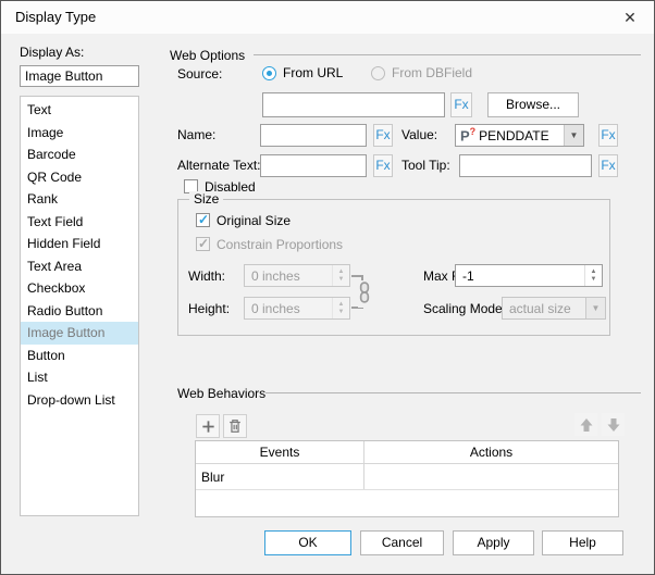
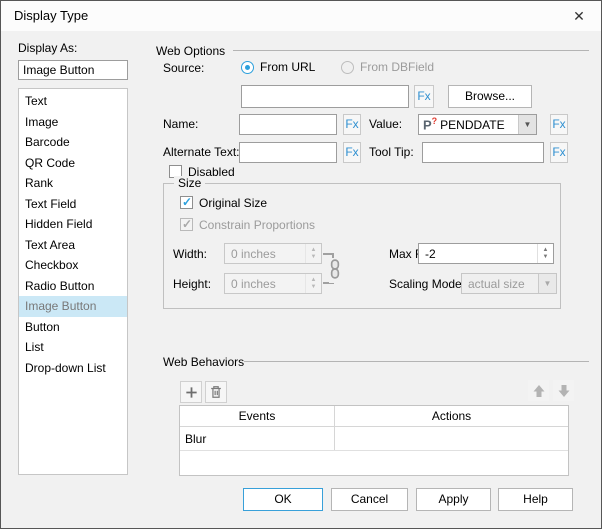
  Display Type
  ✕
  Display As:
  Image Button
  Text
  Image
  Barcode
  QR Code
  Rank
  Text Field
  Hidden Field
  Text Area
  Checkbox
  Radio Button
  Image Button
  Button
  List
  Drop-down List
  Web Options
  Source:
  From URL
  From DBField
  Fx
  Browse...
  Name:
  Fx
  Value:
  P?
  PENDDATE
  ▼
  Fx
  Alternate Text:
  Fx
  Tool Tip:
  Fx
  Disabled
  Size
  Original Size
  Constrain Proportions
  Width:
  0 inches
  Height:
  0 inches
- -1
+ -2
  Scaling Mode
  actual size
  ▼
  Web Behaviors
  Events
  Actions
  Blur
  OK
  Cancel
  Apply
  Help
